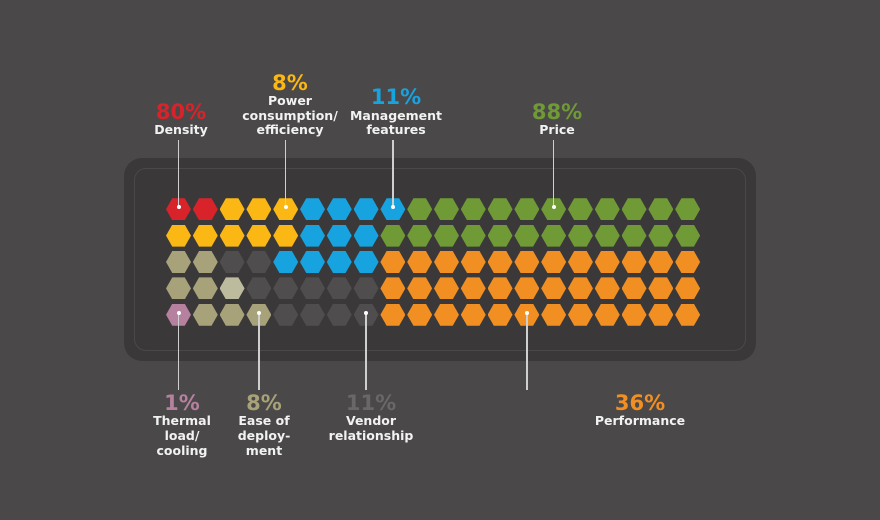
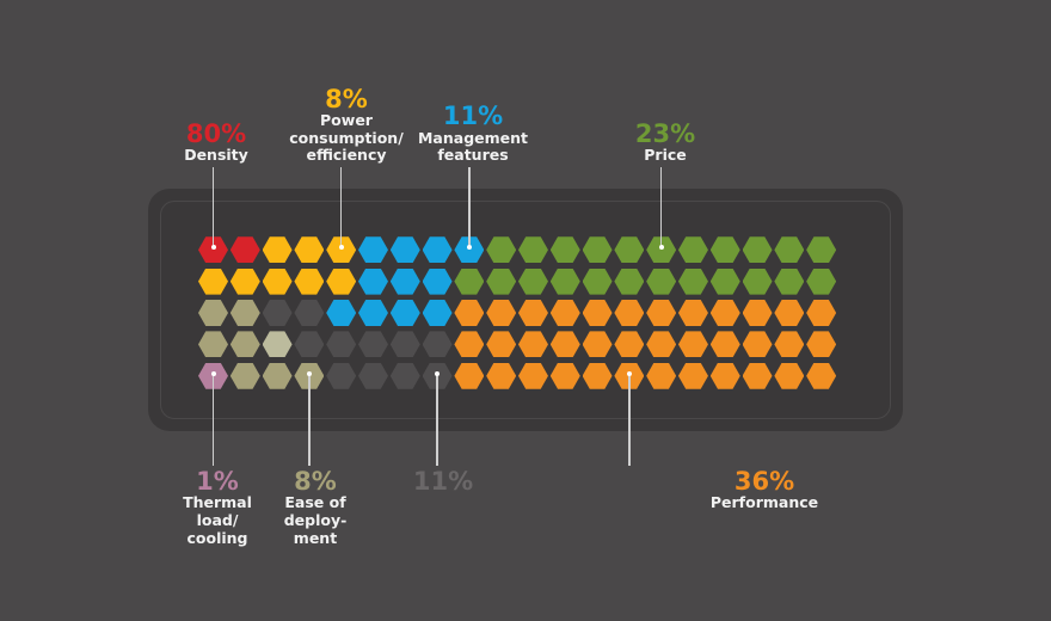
  80%
  Density
  8%
  Power
  consumption/
  efficiency
  11%
  Management
  features
- 88%
+ 23%
  Price
  1%
  Thermal
  load/
  cooling
  8%
  Ease of
  deploy-
  ment
  11%
- Vendor
- relationship
  36%
  Performance
